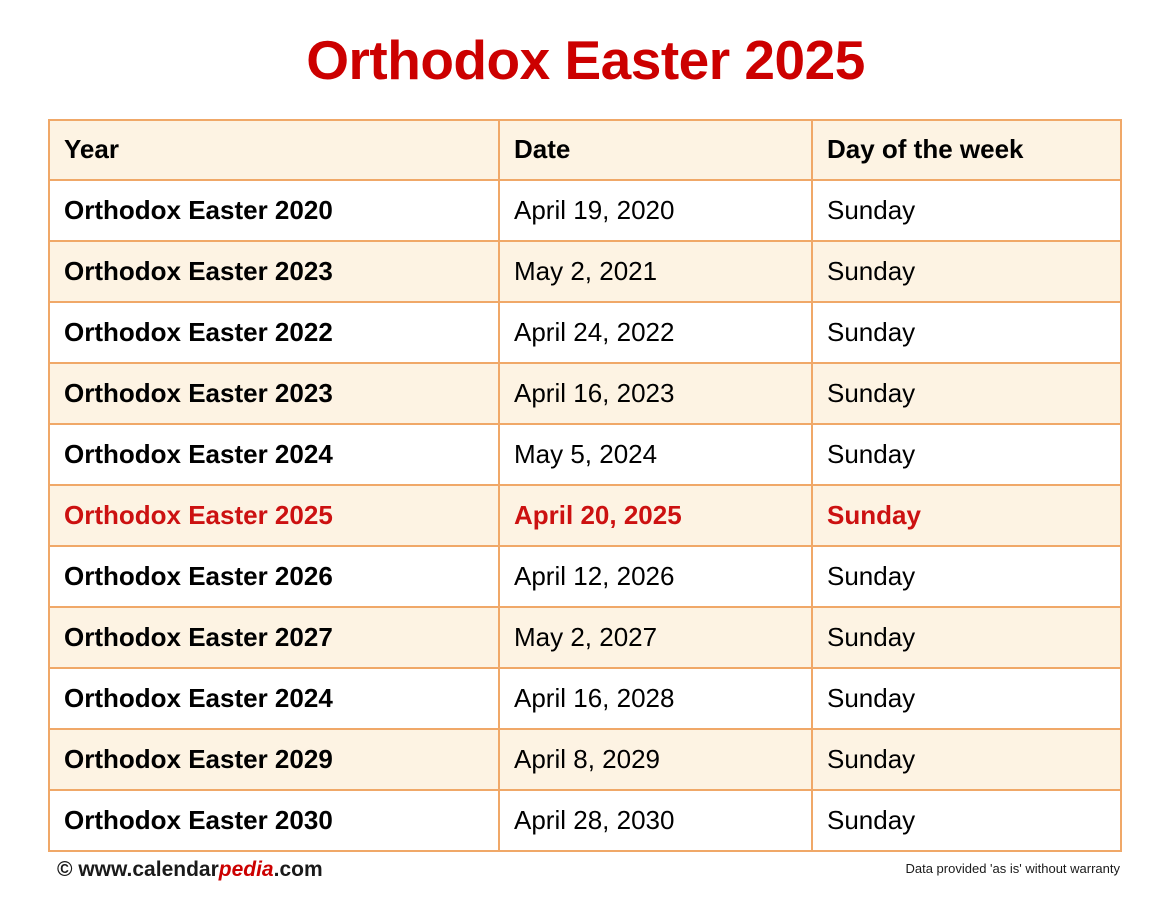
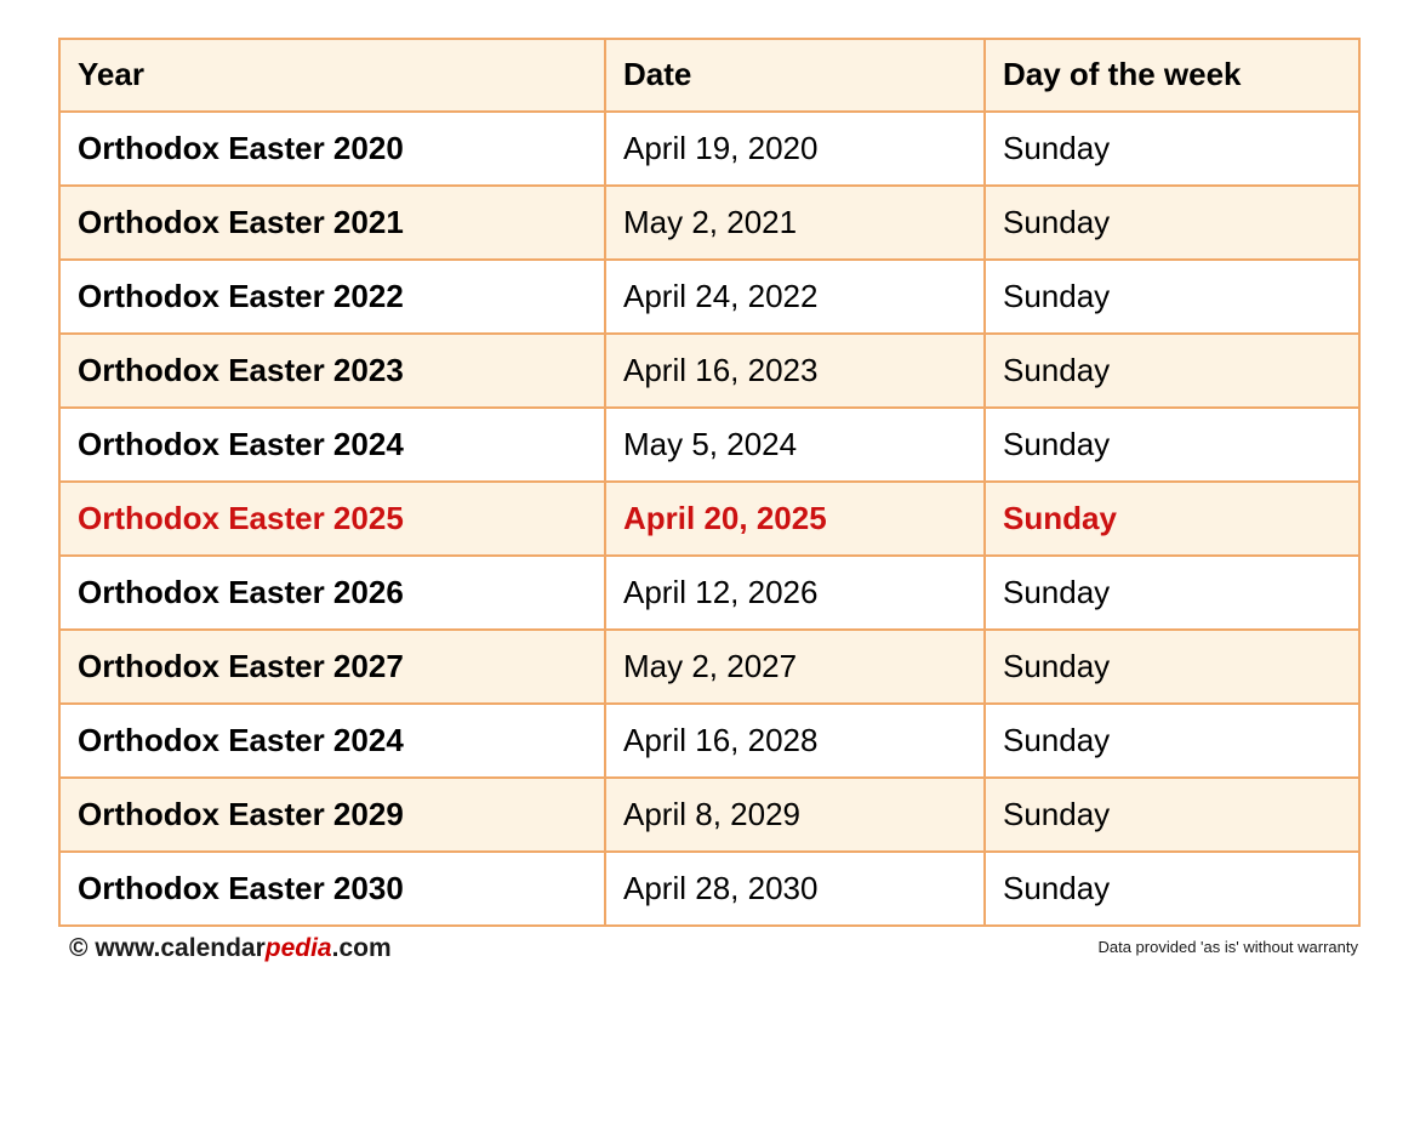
- Orthodox Easter 2025
  Year	Date	Day of the week
  Orthodox Easter 2020	April 19, 2020	Sunday
- Orthodox Easter 2023	May 2, 2021	Sunday
+ Orthodox Easter 2021	May 2, 2021	Sunday
  Orthodox Easter 2022	April 24, 2022	Sunday
  Orthodox Easter 2023	April 16, 2023	Sunday
  Orthodox Easter 2024	May 5, 2024	Sunday
  Orthodox Easter 2025	April 20, 2025	Sunday
  Orthodox Easter 2026	April 12, 2026	Sunday
  Orthodox Easter 2027	May 2, 2027	Sunday
  Orthodox Easter 2024	April 16, 2028	Sunday
  Orthodox Easter 2029	April 8, 2029	Sunday
  Orthodox Easter 2030	April 28, 2030	Sunday
  © www.calendarpedia.com
  Data provided 'as is' without warranty
